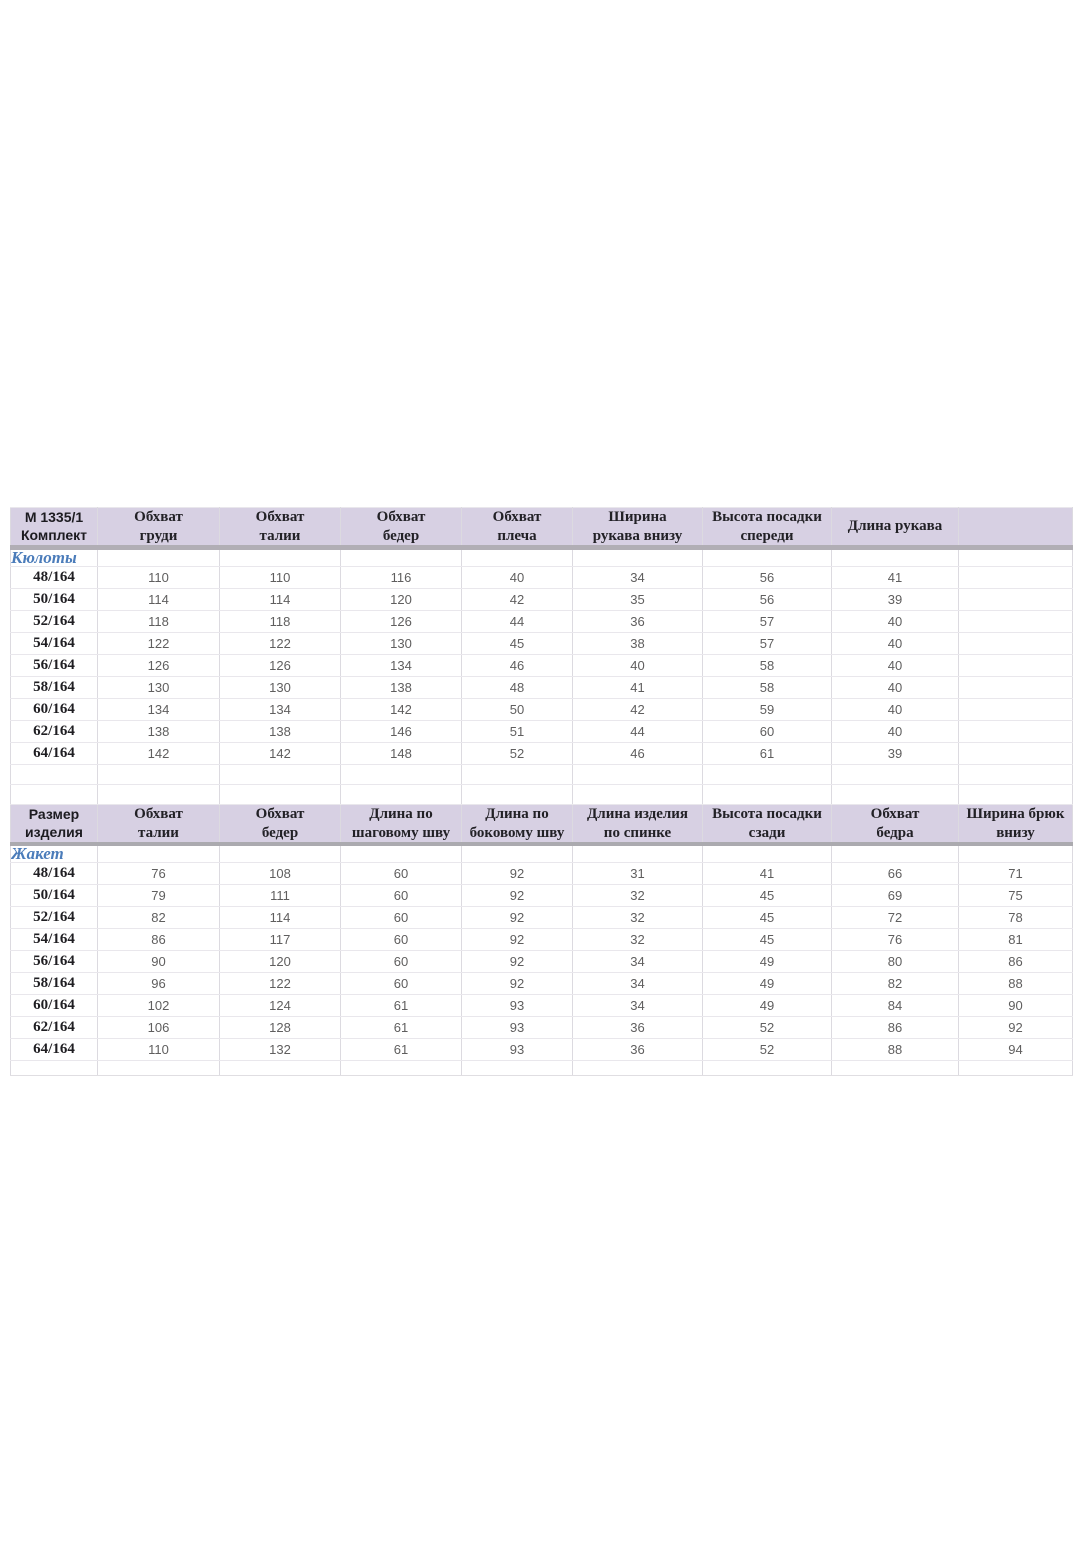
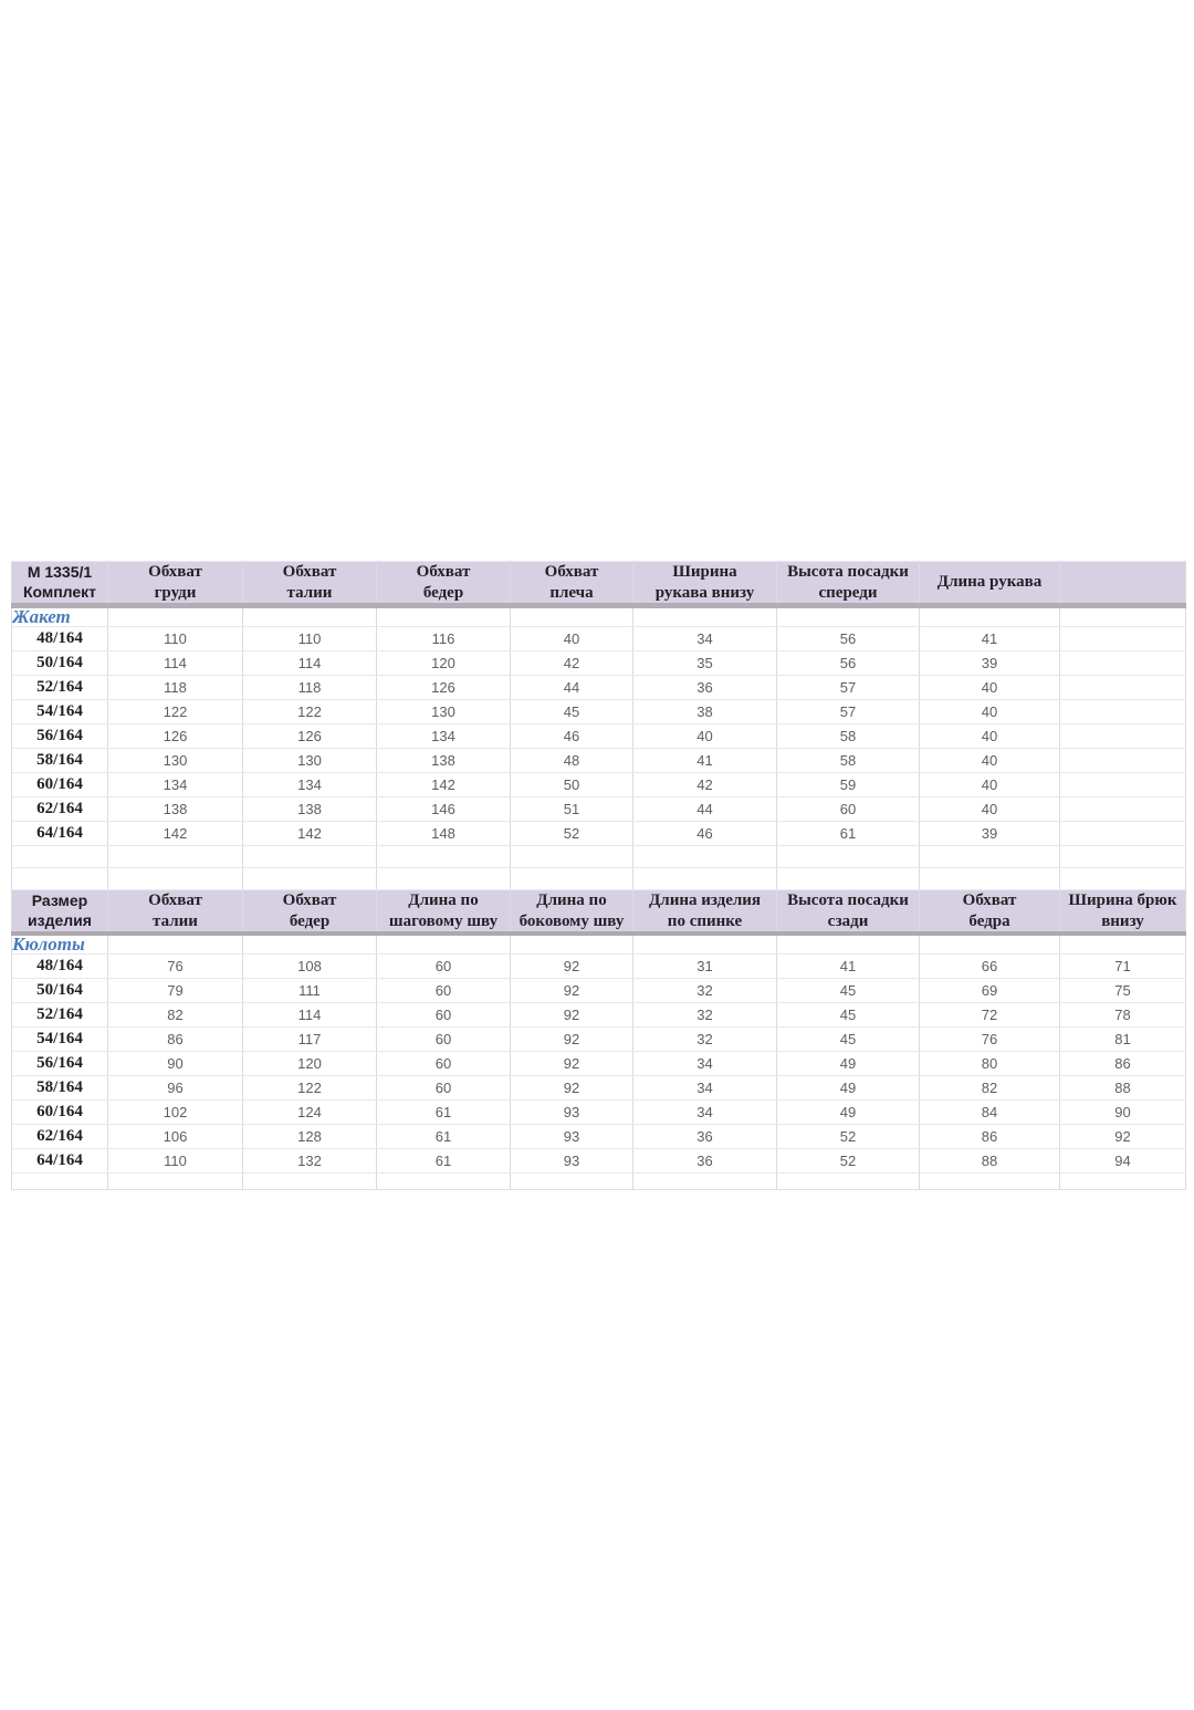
  М 1335/1 Комплект	Обхват груди	Обхват талии	Обхват бедер	Обхват плеча	Ширина рукава внизу	Высота посадки спереди	Длина рукава
- Кюлоты
+ Жакет
  48/164	110	110	116	40	34	56	41
  50/164	114	114	120	42	35	56	39
  52/164	118	118	126	44	36	57	40
  54/164	122	122	130	45	38	57	40
  56/164	126	126	134	46	40	58	40
  58/164	130	130	138	48	41	58	40
  60/164	134	134	142	50	42	59	40
  62/164	138	138	146	51	44	60	40
  64/164	142	142	148	52	46	61	39
  Размер изделия	Обхват талии	Обхват бедер	Длина по шаговому шву	Длина по боковому шву	Длина изделия по спинке	Высота посадки сзади	Обхват бедра	Ширина брюк внизу
- Жакет
+ Кюлоты
  48/164	76	108	60	92	31	41	66	71
  50/164	79	111	60	92	32	45	69	75
  52/164	82	114	60	92	32	45	72	78
  54/164	86	117	60	92	32	45	76	81
  56/164	90	120	60	92	34	49	80	86
  58/164	96	122	60	92	34	49	82	88
  60/164	102	124	61	93	34	49	84	90
  62/164	106	128	61	93	36	52	86	92
  64/164	110	132	61	93	36	52	88	94
